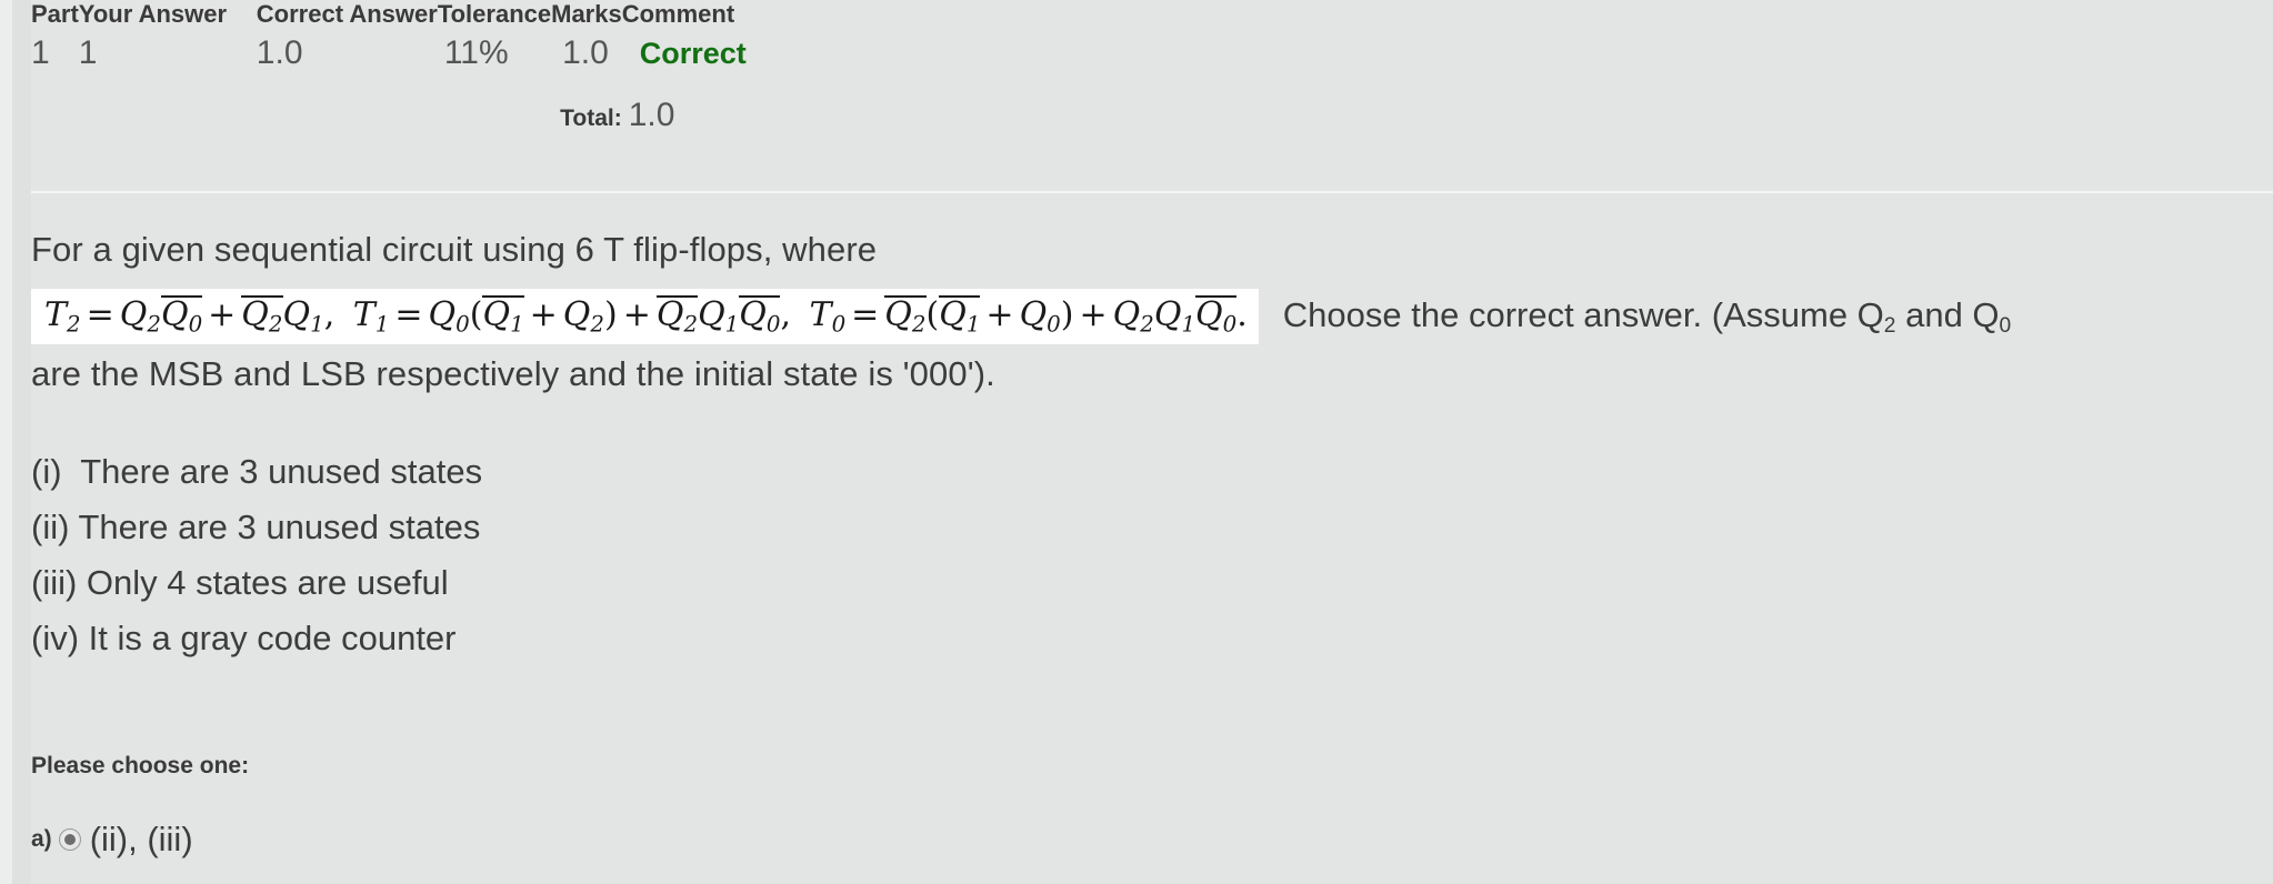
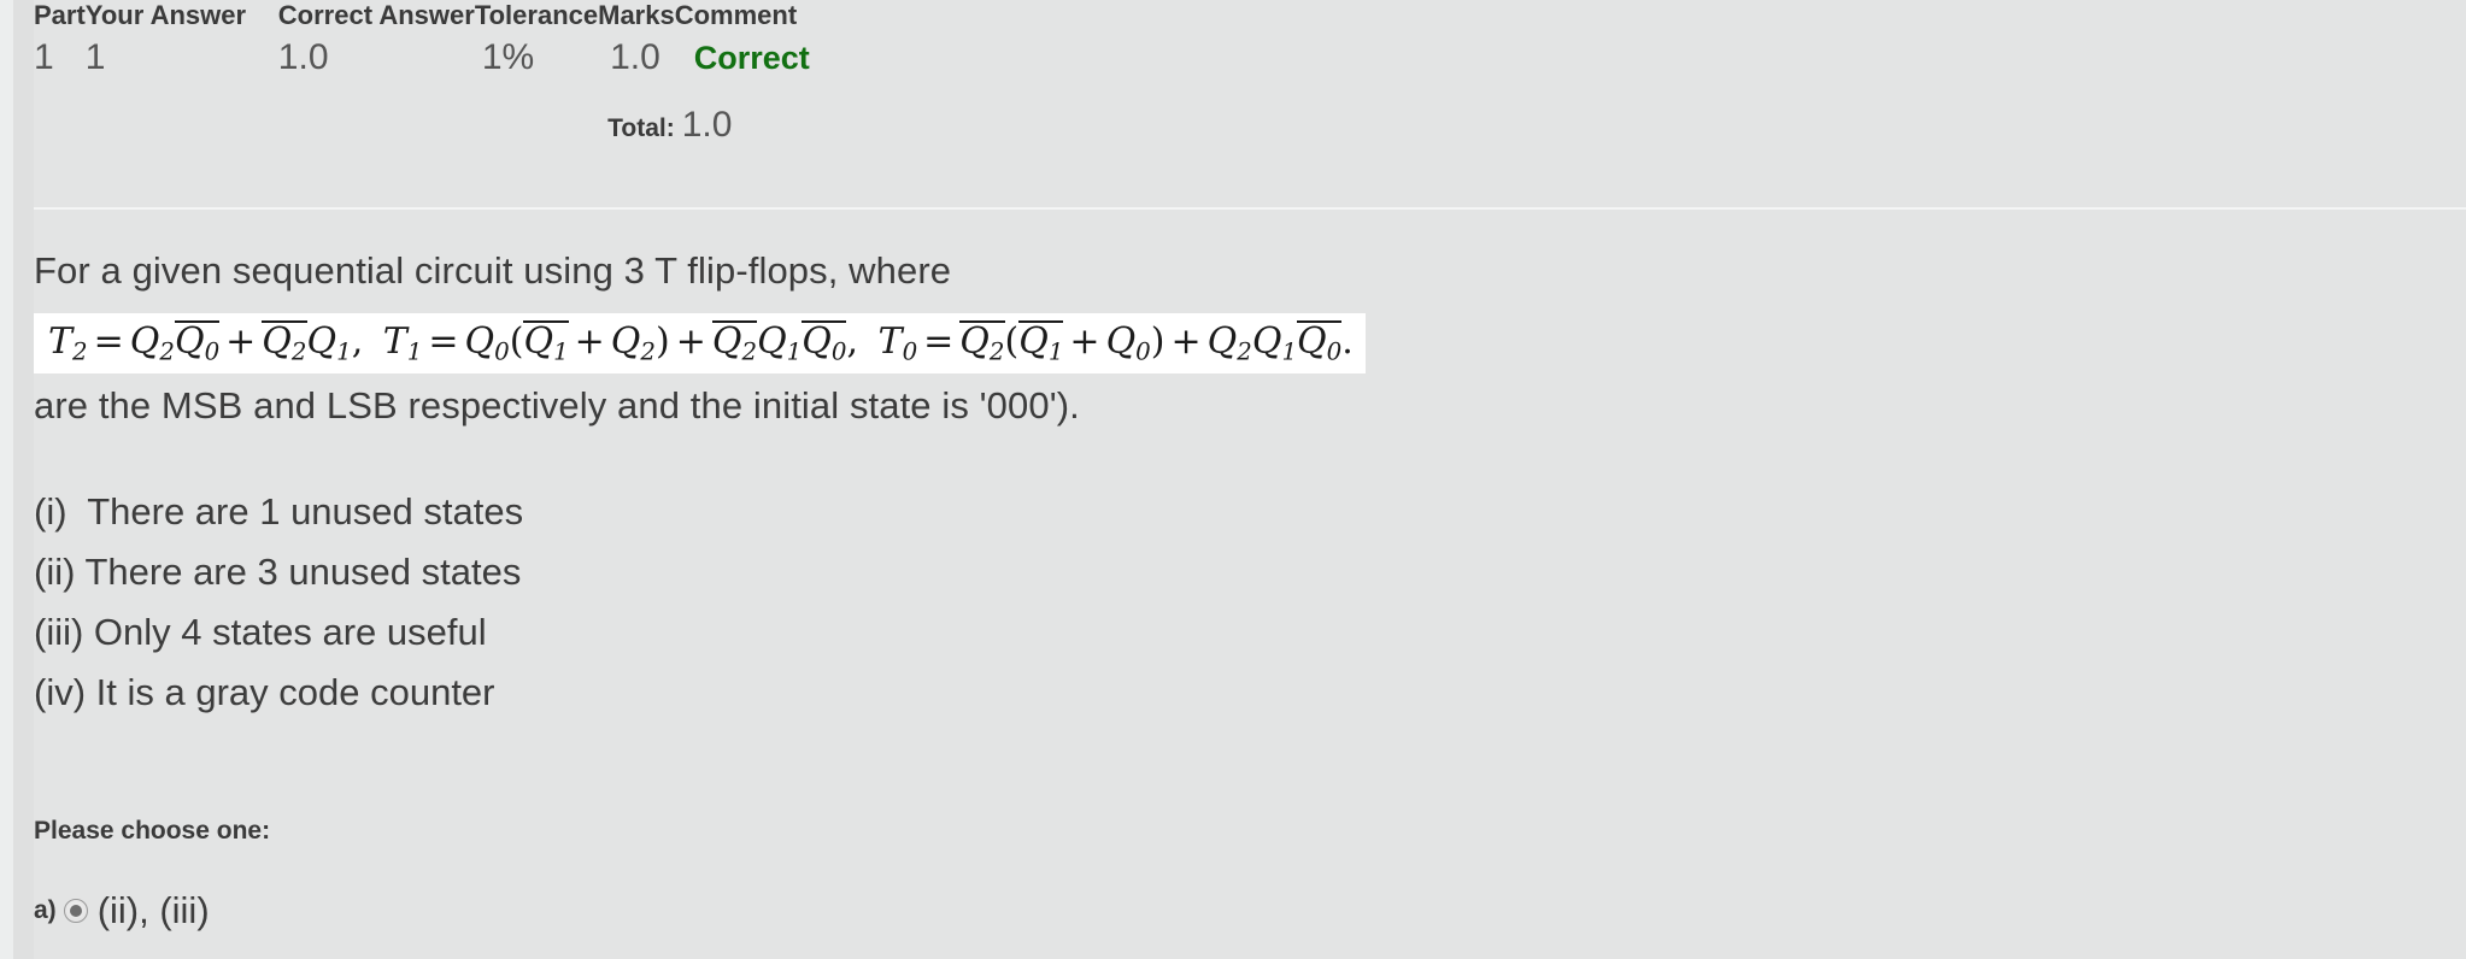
  Part	Your Answer	Correct Answer	Tolerance	Marks	Comment
- 1	1	1.0	11%	1.0	Correct
+ 1	1	1.0	1%	1.0	Correct
  				Total:	1.0
- For a given sequential circuit using 6 T flip-flops, where
+ For a given sequential circuit using 3 T flip-flops, where
  T2 = Q2Q0 + Q2Q1, T1 = Q0(Q1 + Q2) + Q2Q1Q0, T0 = Q2(Q1 + Q0) + Q2Q1Q0.
- Choose the correct answer. (Assume Q2 and Q0
  are the MSB and LSB respectively and the initial state is '000').
- (i) There are 3 unused states
+ (i) There are 1 unused states
  (ii) There are 3 unused states
  (iii) Only 4 states are useful
  (iv) It is a gray code counter
  Please choose one:
  a)
  (ii), (iii)
